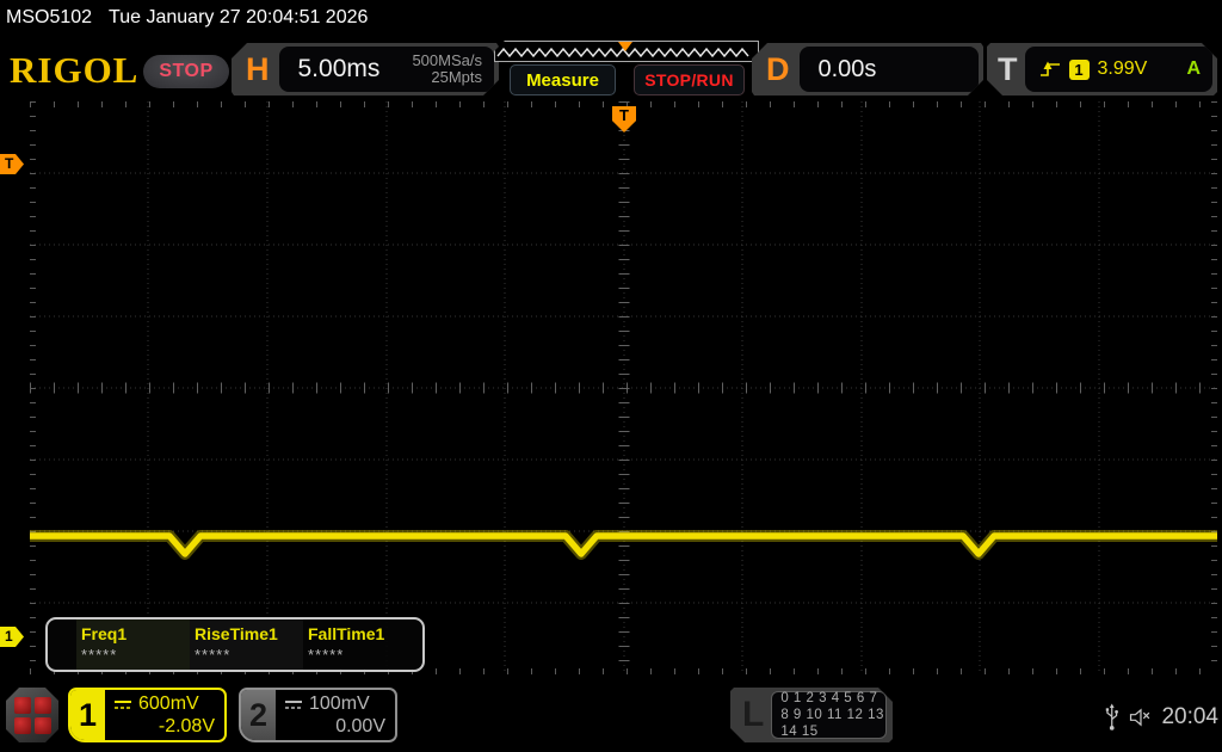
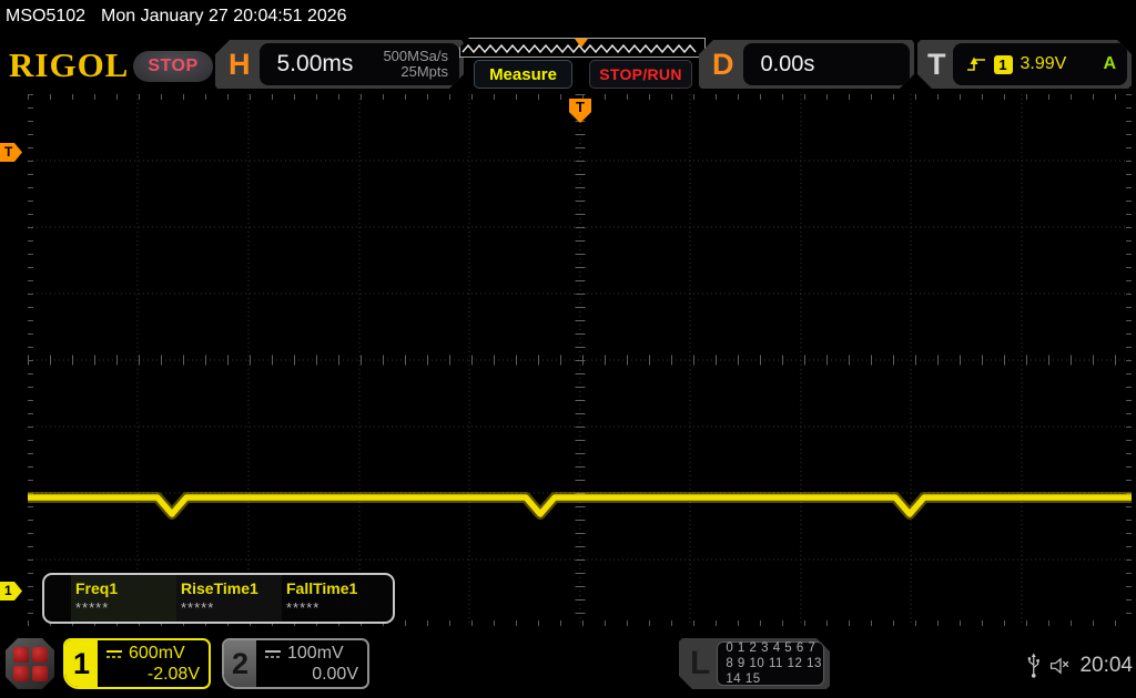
  MSO5102
- Tue January 27 20:04:51 2026
+ Mon January 27 20:04:51 2026
  RIGOL
  STOP
  H
  5.00ms
  500MSa/s
  25Mpts
  Measure
  STOP/RUN
  D
  0.00s
  T
  1
  3.99V
  A
  T
  T
  1
  Freq1
  *****
  RiseTime1
  *****
  FallTime1
  *****
  1
  600mV
  -2.08V
  2
  100mV
  0.00V
  L
  0 1 2 3 4 5 6 7
  8 9 10 11 12 13 14 15
  20:04
